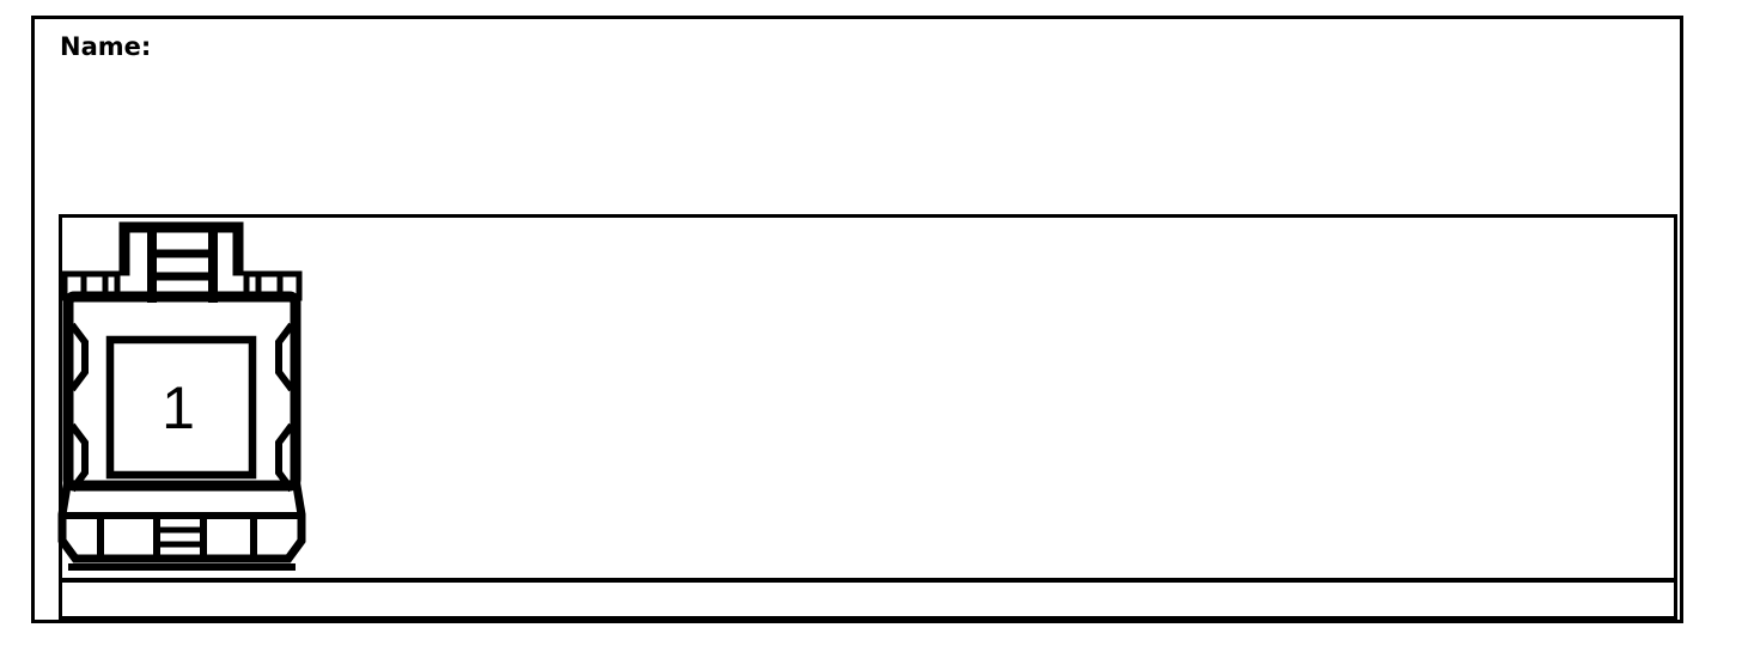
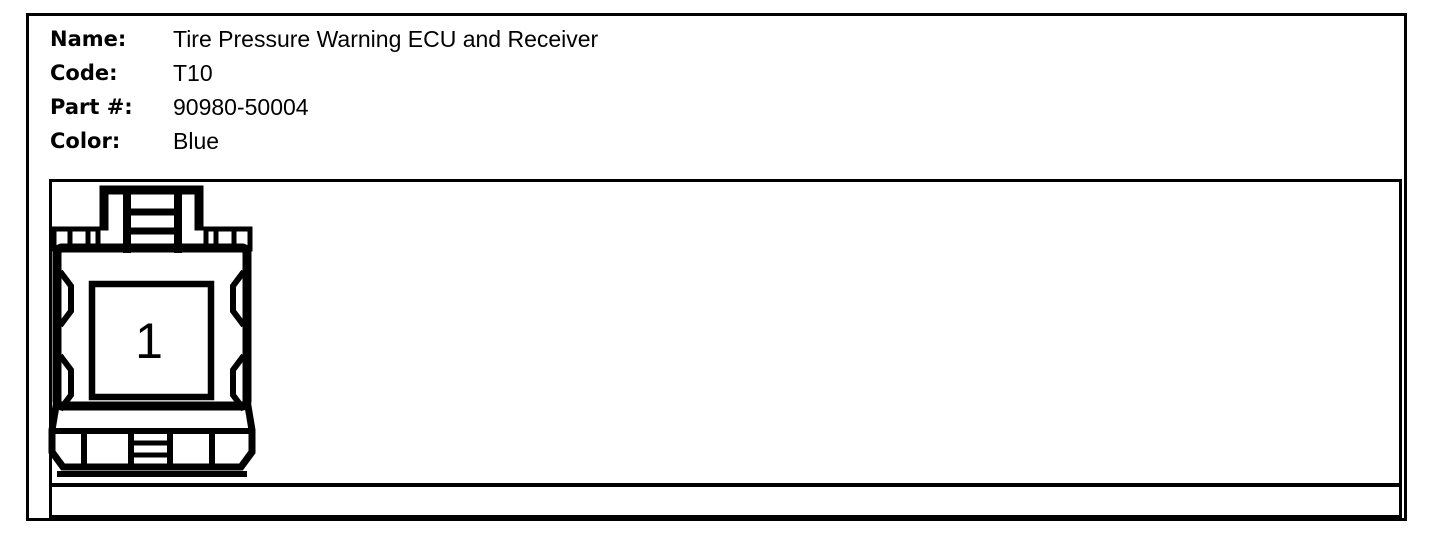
  Name:
+ Tire Pressure Warning ECU and Receiver
+ Code:
+ T10
+ Part #:
+ 90980-50004
+ Color:
+ Blue
  1
